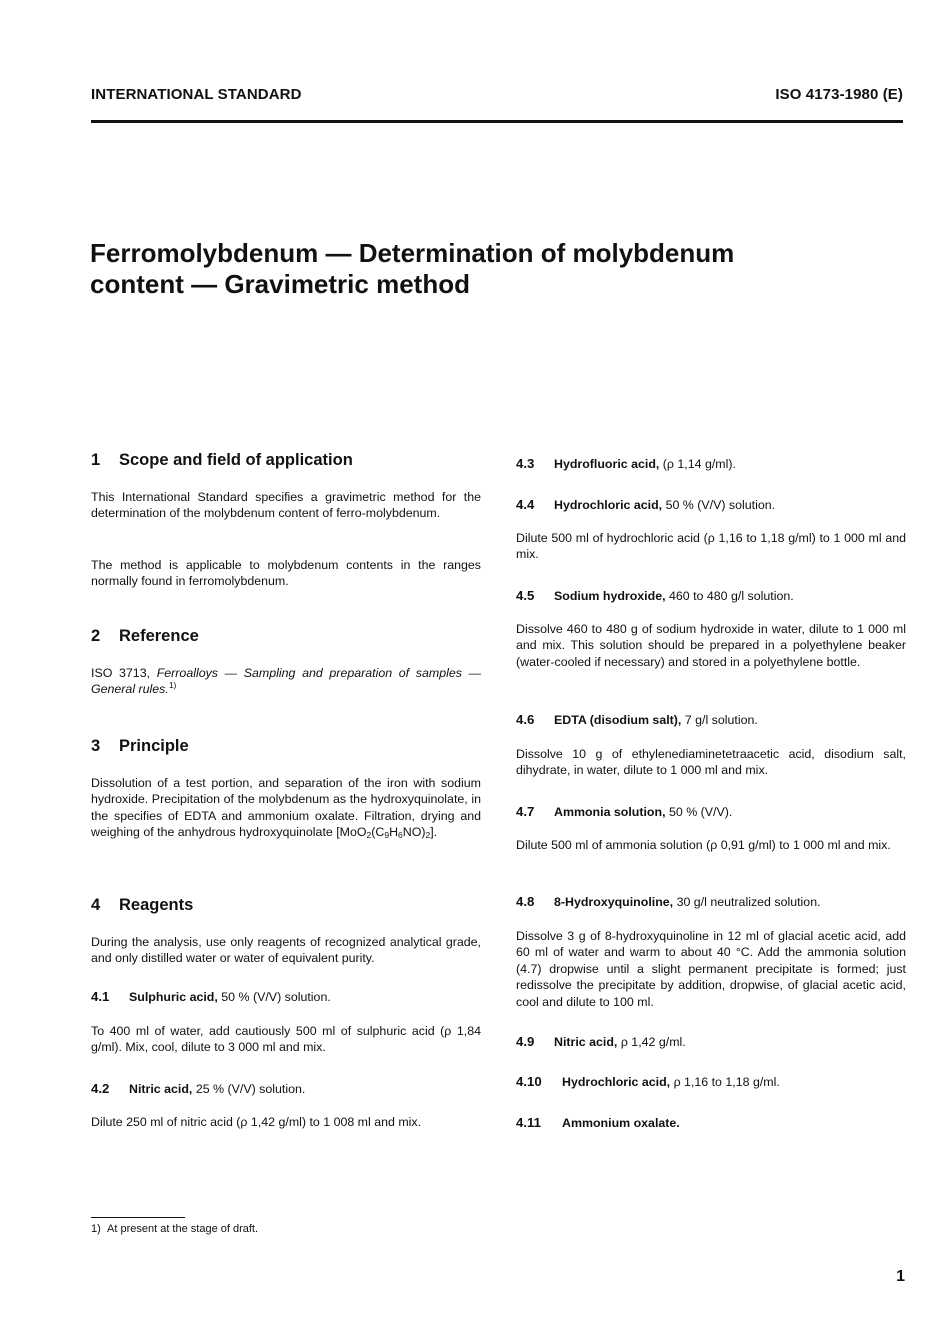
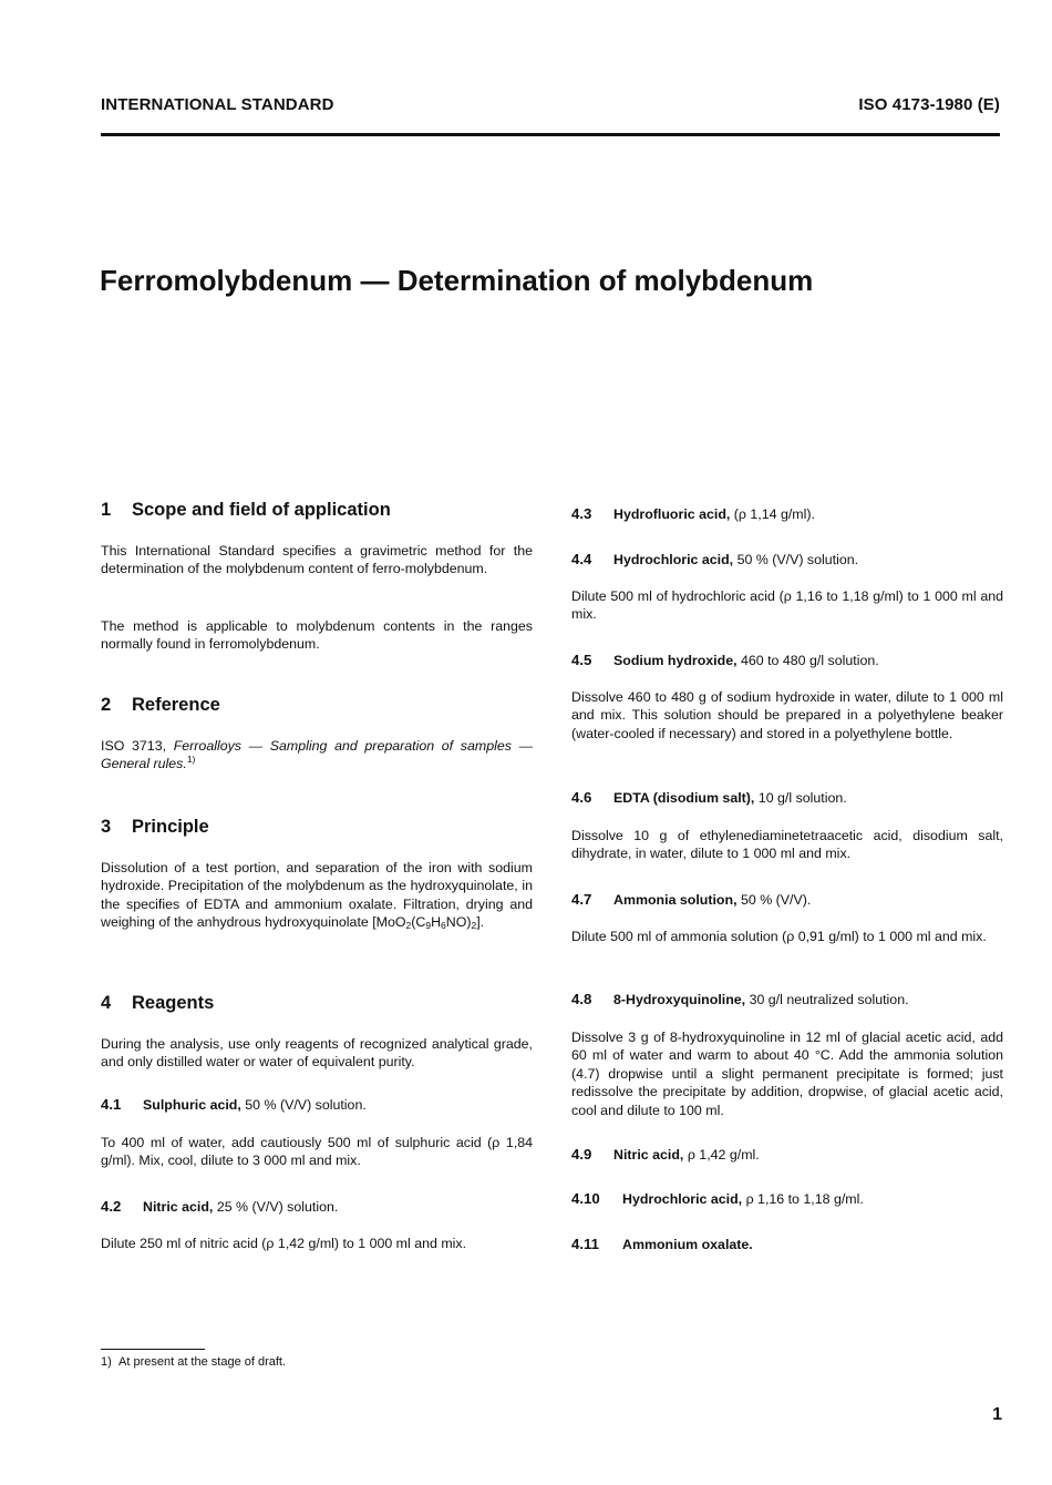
  INTERNATIONAL STANDARD
  ISO 4173-1980 (E)
  Ferromolybdenum — Determination of molybdenum
- content — Gravimetric method
  1 Scope and field of application
  This International Standard specifies a gravimetric method for the determination of the molybdenum content of ferro-molybdenum.
  The method is applicable to molybdenum contents in the ranges normally found in ferromolybdenum.
  2 Reference
  ISO 3713, Ferroalloys — Sampling and preparation of samples — General rules.1)
  3 Principle
  Dissolution of a test portion, and separation of the iron with sodium hydroxide. Precipitation of the molybdenum as the hydroxyquinolate, in the specifies of EDTA and ammonium oxalate. Filtration, drying and weighing of the anhydrous hydroxyquinolate [MoO2(C9H6NO)2].
  4 Reagents
  During the analysis, use only reagents of recognized analytical grade, and only distilled water or water of equivalent purity.
  4.1 Sulphuric acid, 50 % (V/V) solution.
  To 400 ml of water, add cautiously 500 ml of sulphuric acid (ρ 1,84 g/ml). Mix, cool, dilute to 3 000 ml and mix.
  4.2 Nitric acid, 25 % (V/V) solution.
- Dilute 250 ml of nitric acid (ρ 1,42 g/ml) to 1 008 ml and mix.
+ Dilute 250 ml of nitric acid (ρ 1,42 g/ml) to 1 000 ml and mix.
  4.3 Hydrofluoric acid, (ρ 1,14 g/ml).
  4.4 Hydrochloric acid, 50 % (V/V) solution.
  Dilute 500 ml of hydrochloric acid (ρ 1,16 to 1,18 g/ml) to 1 000 ml and mix.
  4.5 Sodium hydroxide, 460 to 480 g/l solution.
  Dissolve 460 to 480 g of sodium hydroxide in water, dilute to 1 000 ml and mix. This solution should be prepared in a polyethylene beaker (water-cooled if necessary) and stored in a polyethylene bottle.
- 4.6 EDTA (disodium salt), 7 g/l solution.
+ 4.6 EDTA (disodium salt), 10 g/l solution.
  Dissolve 10 g of ethylenediaminetetraacetic acid, disodium salt, dihydrate, in water, dilute to 1 000 ml and mix.
  4.7 Ammonia solution, 50 % (V/V).
  Dilute 500 ml of ammonia solution (ρ 0,91 g/ml) to 1 000 ml and mix.
  4.8 8-Hydroxyquinoline, 30 g/l neutralized solution.
  Dissolve 3 g of 8-hydroxyquinoline in 12 ml of glacial acetic acid, add 60 ml of water and warm to about 40 °C. Add the ammonia solution (4.7) dropwise until a slight permanent precipitate is formed; just redissolve the precipitate by addition, dropwise, of glacial acetic acid, cool and dilute to 100 ml.
  4.9 Nitric acid, ρ 1,42 g/ml.
  4.10 Hydrochloric acid, ρ 1,16 to 1,18 g/ml.
  4.11 Ammonium oxalate.
  1) At present at the stage of draft.
  1
